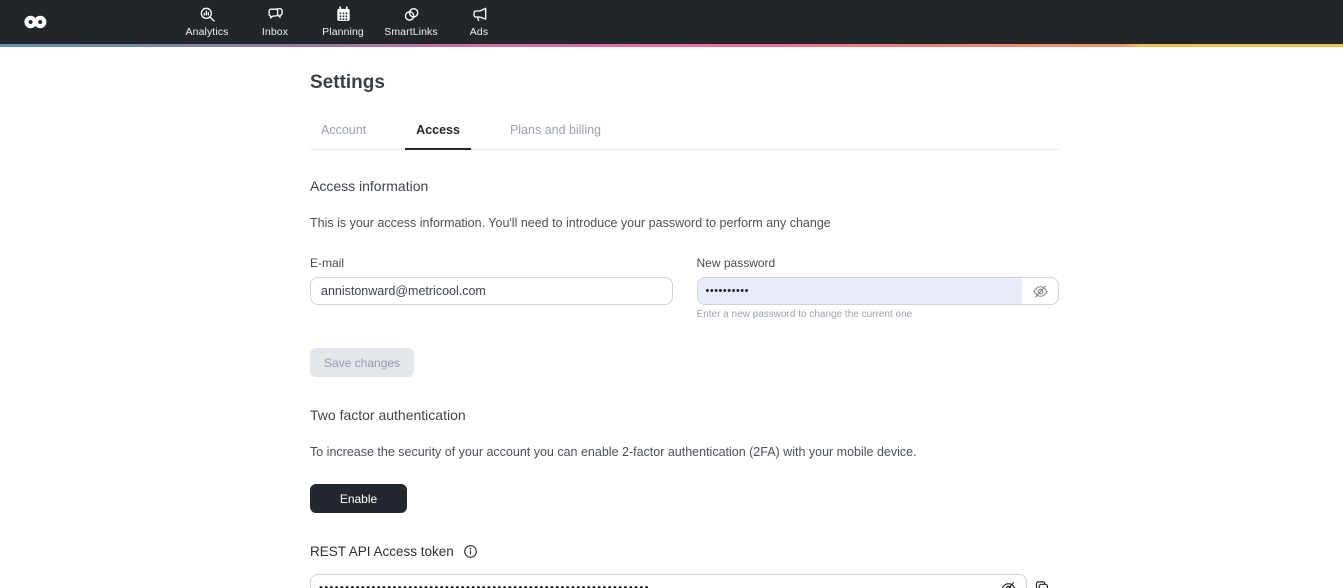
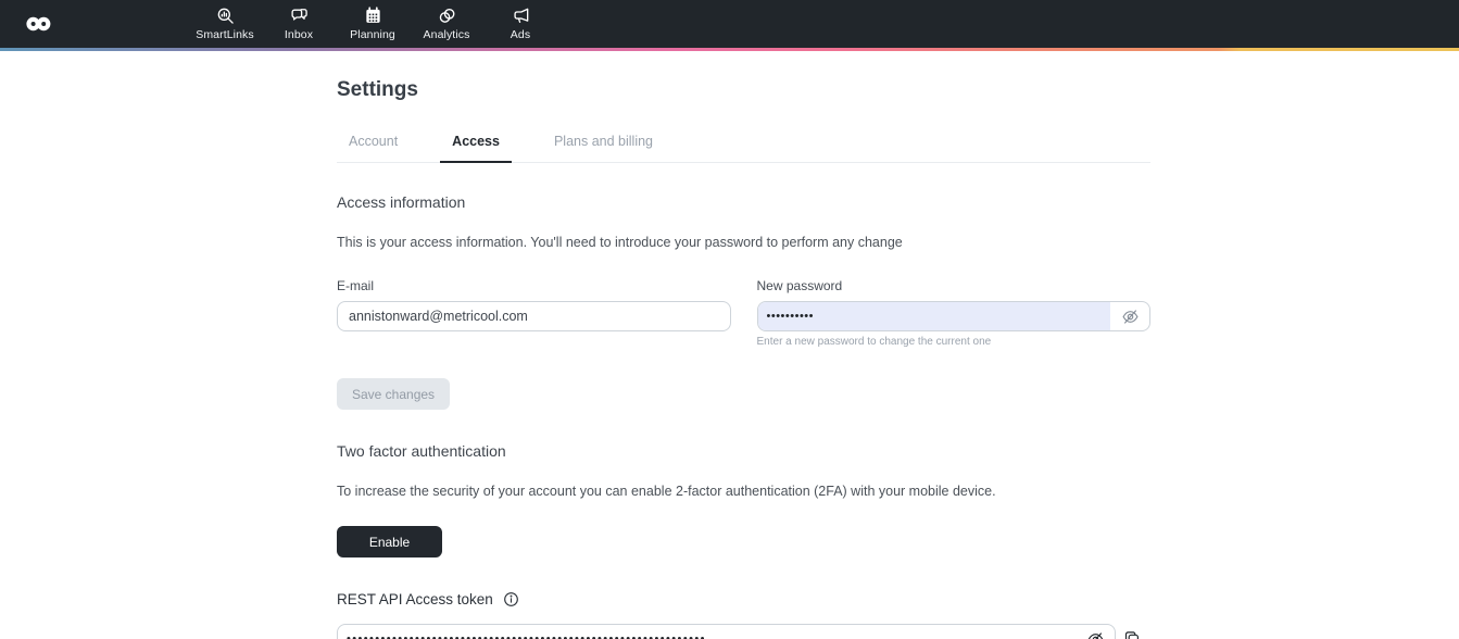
- Analytics
+ SmartLinks
  Inbox
  Planning
- SmartLinks
+ Analytics
  Ads
  Settings
  Account
  Access
  Plans and billing
  Access information
  This is your access information. You'll need to introduce your password to perform any change
  E-mail
  annistonward@metricool.com
  New password
  ••••••••••
  Enter a new password to change the current one
  Save changes
  Two factor authentication
  To increase the security of your account you can enable 2-factor authentication (2FA) with your mobile device.
  Enable
  REST API Access token
